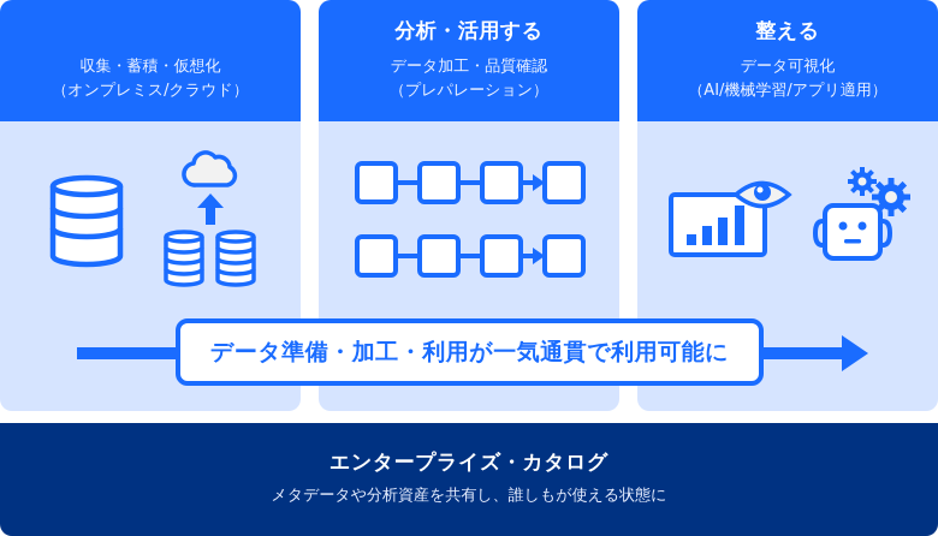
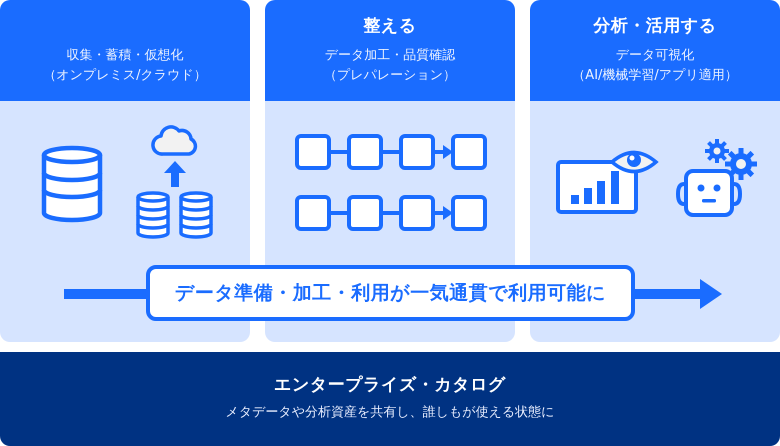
  収集・蓄積・仮想化
  （オンプレミス/クラウド）
- 分析・活用する
+ 整える
  データ加工・品質確認
  （プレパレーション）
- 整える
+ 分析・活用する
  データ可視化
  （AI/機械学習/アプリ適用）
  データ準備・加工・利用が一気通貫で利用可能に
  エンタープライズ・カタログ
  メタデータや分析資産を共有し、誰しもが使える状態に
